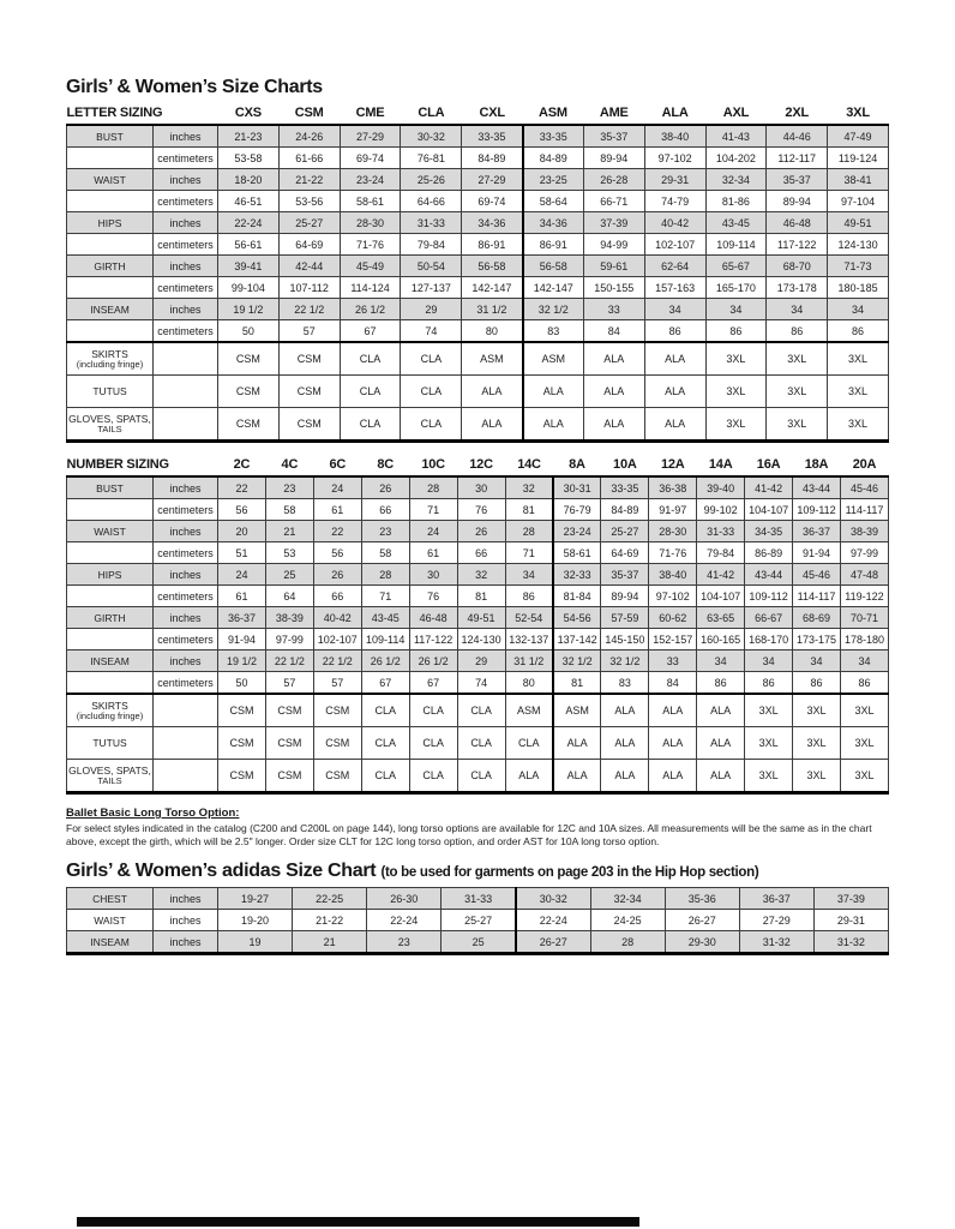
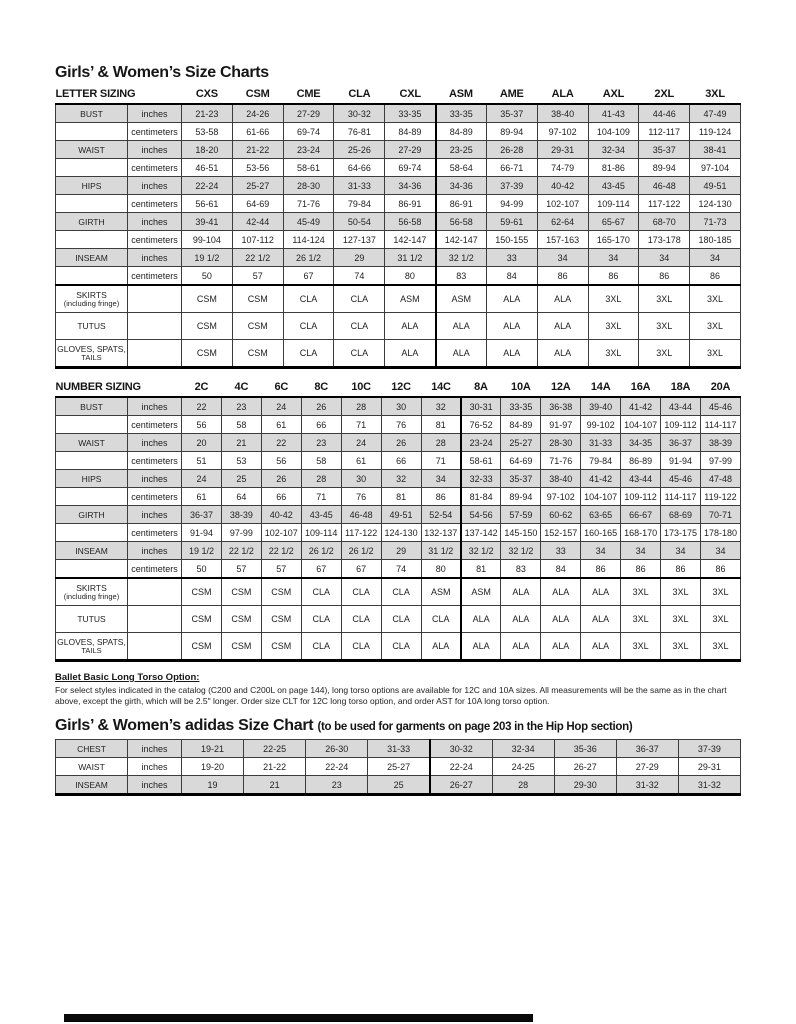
  Girls’ & Women’s Size Charts
  LETTER SIZING	CXS	CSM	CME	CLA	CXL	ASM	AME	ALA	AXL	2XL	3XL
  BUST	inches	21-23	24-26	27-29	30-32	33-35	33-35	35-37	38-40	41-43	44-46	47-49
- 	centimeters	53-58	61-66	69-74	76-81	84-89	84-89	89-94	97-102	104-202	112-117	119-124
+ 	centimeters	53-58	61-66	69-74	76-81	84-89	84-89	89-94	97-102	104-109	112-117	119-124
  WAIST	inches	18-20	21-22	23-24	25-26	27-29	23-25	26-28	29-31	32-34	35-37	38-41
  	centimeters	46-51	53-56	58-61	64-66	69-74	58-64	66-71	74-79	81-86	89-94	97-104
  HIPS	inches	22-24	25-27	28-30	31-33	34-36	34-36	37-39	40-42	43-45	46-48	49-51
  	centimeters	56-61	64-69	71-76	79-84	86-91	86-91	94-99	102-107	109-114	117-122	124-130
  GIRTH	inches	39-41	42-44	45-49	50-54	56-58	56-58	59-61	62-64	65-67	68-70	71-73
  	centimeters	99-104	107-112	114-124	127-137	142-147	142-147	150-155	157-163	165-170	173-178	180-185
  INSEAM	inches	19 1/2	22 1/2	26 1/2	29	31 1/2	32 1/2	33	34	34	34	34
  	centimeters	50	57	67	74	80	83	84	86	86	86	86
  SKIRTS(including fringe)		CSM	CSM	CLA	CLA	ASM	ASM	ALA	ALA	3XL	3XL	3XL
  TUTUS		CSM	CSM	CLA	CLA	ALA	ALA	ALA	ALA	3XL	3XL	3XL
  GLOVES, SPATS,TAILS		CSM	CSM	CLA	CLA	ALA	ALA	ALA	ALA	3XL	3XL	3XL
  NUMBER SIZING	2C	4C	6C	8C	10C	12C	14C	8A	10A	12A	14A	16A	18A	20A
  BUST	inches	22	23	24	26	28	30	32	30-31	33-35	36-38	39-40	41-42	43-44	45-46
- 	centimeters	56	58	61	66	71	76	81	76-79	84-89	91-97	99-102	104-107	109-112	114-117
+ 	centimeters	56	58	61	66	71	76	81	76-52	84-89	91-97	99-102	104-107	109-112	114-117
  WAIST	inches	20	21	22	23	24	26	28	23-24	25-27	28-30	31-33	34-35	36-37	38-39
  	centimeters	51	53	56	58	61	66	71	58-61	64-69	71-76	79-84	86-89	91-94	97-99
  HIPS	inches	24	25	26	28	30	32	34	32-33	35-37	38-40	41-42	43-44	45-46	47-48
  	centimeters	61	64	66	71	76	81	86	81-84	89-94	97-102	104-107	109-112	114-117	119-122
  GIRTH	inches	36-37	38-39	40-42	43-45	46-48	49-51	52-54	54-56	57-59	60-62	63-65	66-67	68-69	70-71
  	centimeters	91-94	97-99	102-107	109-114	117-122	124-130	132-137	137-142	145-150	152-157	160-165	168-170	173-175	178-180
  INSEAM	inches	19 1/2	22 1/2	22 1/2	26 1/2	26 1/2	29	31 1/2	32 1/2	32 1/2	33	34	34	34	34
  	centimeters	50	57	57	67	67	74	80	81	83	84	86	86	86	86
  SKIRTS(including fringe)		CSM	CSM	CSM	CLA	CLA	CLA	ASM	ASM	ALA	ALA	ALA	3XL	3XL	3XL
  TUTUS		CSM	CSM	CSM	CLA	CLA	CLA	CLA	ALA	ALA	ALA	ALA	3XL	3XL	3XL
  GLOVES, SPATS,TAILS		CSM	CSM	CSM	CLA	CLA	CLA	ALA	ALA	ALA	ALA	ALA	3XL	3XL	3XL
  Ballet Basic Long Torso Option:
  For select styles indicated in the catalog (C200 and C200L on page 144), long torso options are available for 12C and 10A sizes. All measurements will be the same as in the chart above, except the girth, which will be 2.5" longer. Order size CLT for 12C long torso option, and order AST for 10A long torso option.
  Girls’ & Women’s adidas Size Chart (to be used for garments on page 203 in the Hip Hop section)
- CHEST	inches	19-27	22-25	26-30	31-33	30-32	32-34	35-36	36-37	37-39
+ CHEST	inches	19-21	22-25	26-30	31-33	30-32	32-34	35-36	36-37	37-39
  WAIST	inches	19-20	21-22	22-24	25-27	22-24	24-25	26-27	27-29	29-31
  INSEAM	inches	19	21	23	25	26-27	28	29-30	31-32	31-32
